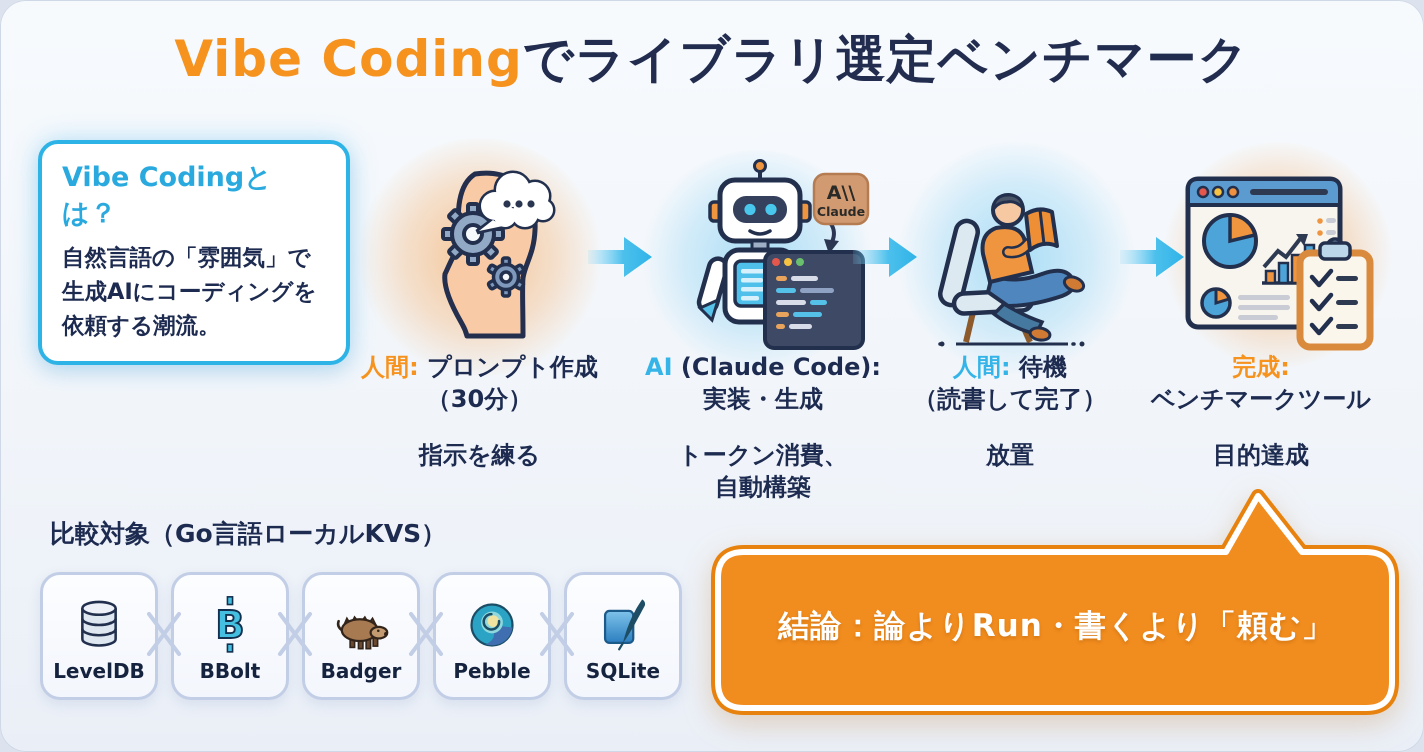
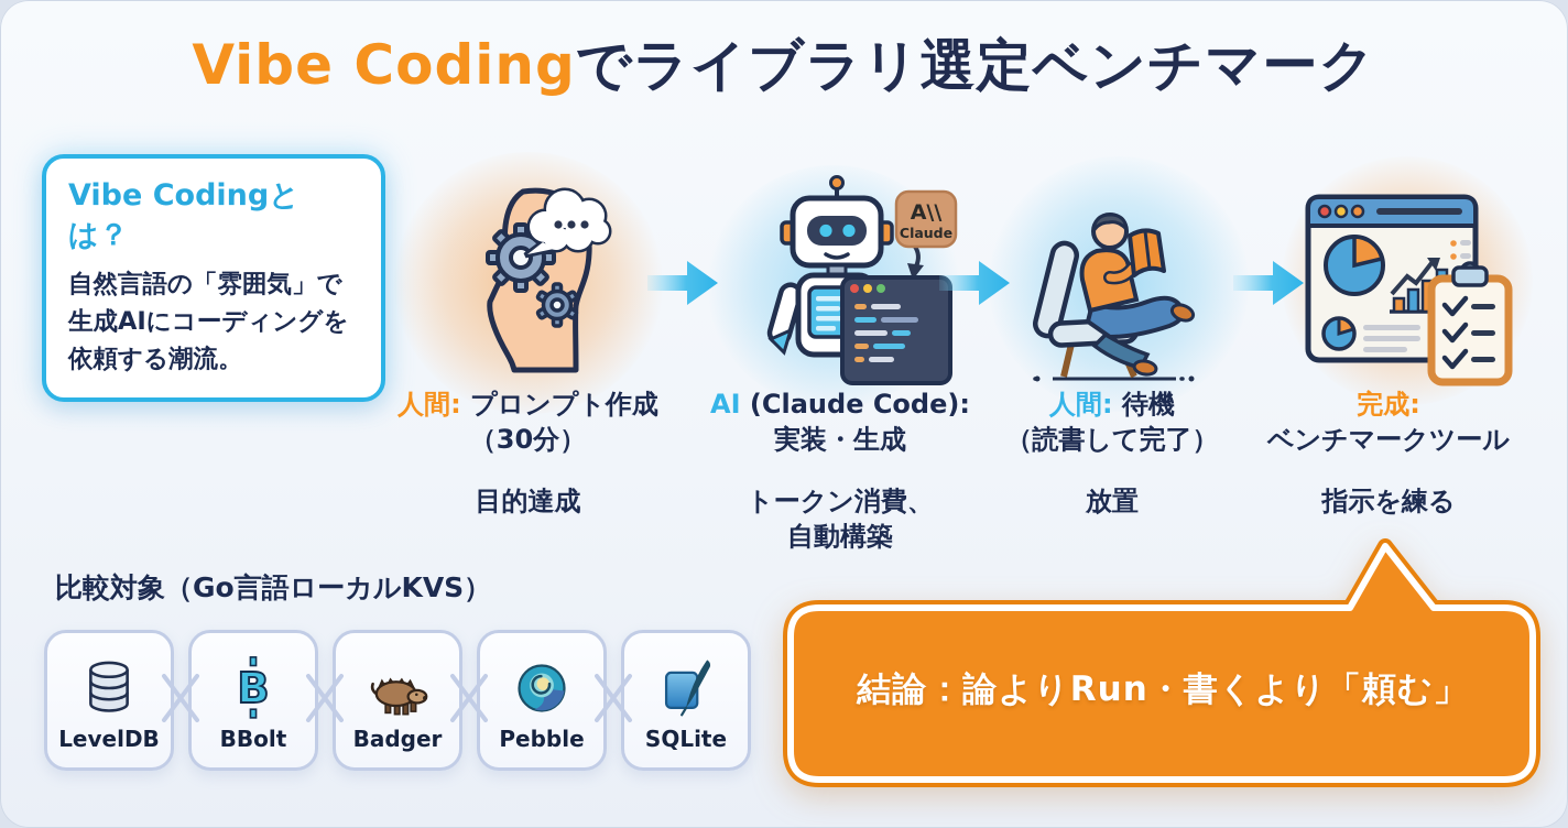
  Vibe Codingでライブラリ選定ベンチマーク
  Vibe Codingとは？
  自然言語の「雰囲気」で
  生成AIにコーディングを
  依頼する潮流。
  A\\
  Claude
  人間: プロンプト作成
  （30分）
- 指示を練る
+ 目的達成
  AI (Claude Code):
  実装・生成
  トークン消費、
  自動構築
  人間: 待機
  （読書して完了）
  放置
  完成:
  ベンチマークツール
- 目的達成
+ 指示を練る
  比較対象（Go言語ローカルKVS）
  LevelDB
  B
  BBolt
  Badger
  Pebble
  SQLite
  結論：論よりRun・書くより「頼む」
